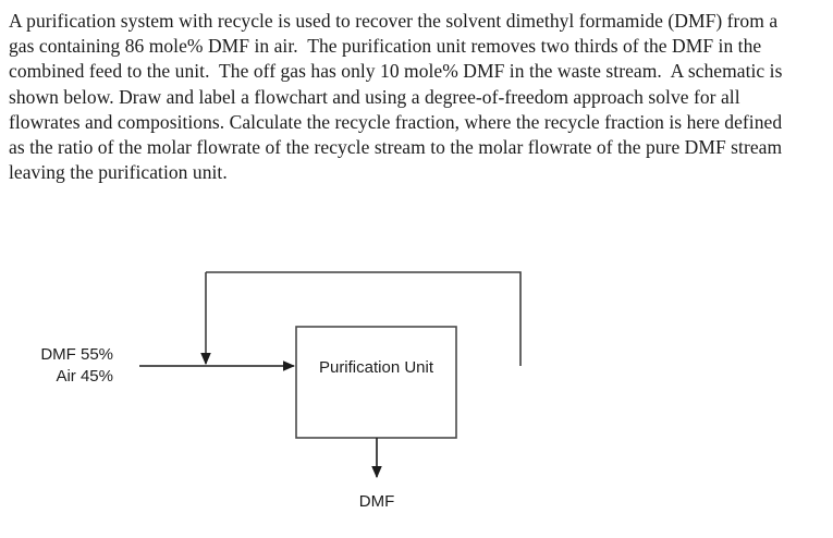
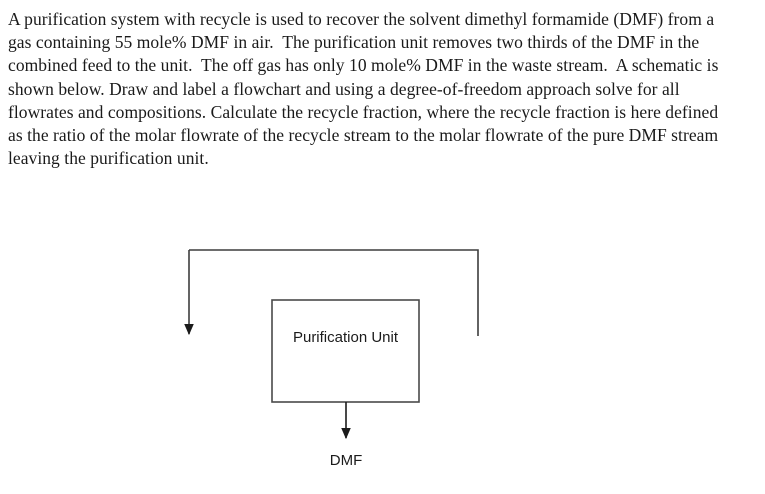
- A purification system with recycle is used to recover the solvent dimethyl formamide (DMF) from a gas containing 86 mole% DMF in air. The purification unit removes two thirds of the DMF in the combined feed to the unit. The off gas has only 10 mole% DMF in the waste stream. A schematic is shown below. Draw and label a flowchart and using a degree-of-freedom approach solve for all flowrates and compositions. Calculate the recycle fraction, where the recycle fraction is here defined as the ratio of the molar flowrate of the recycle stream to the molar flowrate of the pure DMF stream leaving the purification unit.
+ A purification system with recycle is used to recover the solvent dimethyl formamide (DMF) from a gas containing 55 mole% DMF in air. The purification unit removes two thirds of the DMF in the combined feed to the unit. The off gas has only 10 mole% DMF in the waste stream. A schematic is shown below. Draw and label a flowchart and using a degree-of-freedom approach solve for all flowrates and compositions. Calculate the recycle fraction, where the recycle fraction is here defined as the ratio of the molar flowrate of the recycle stream to the molar flowrate of the pure DMF stream leaving the purification unit.
- DMF 55%
- Air 45%
  Purification Unit
  DMF
